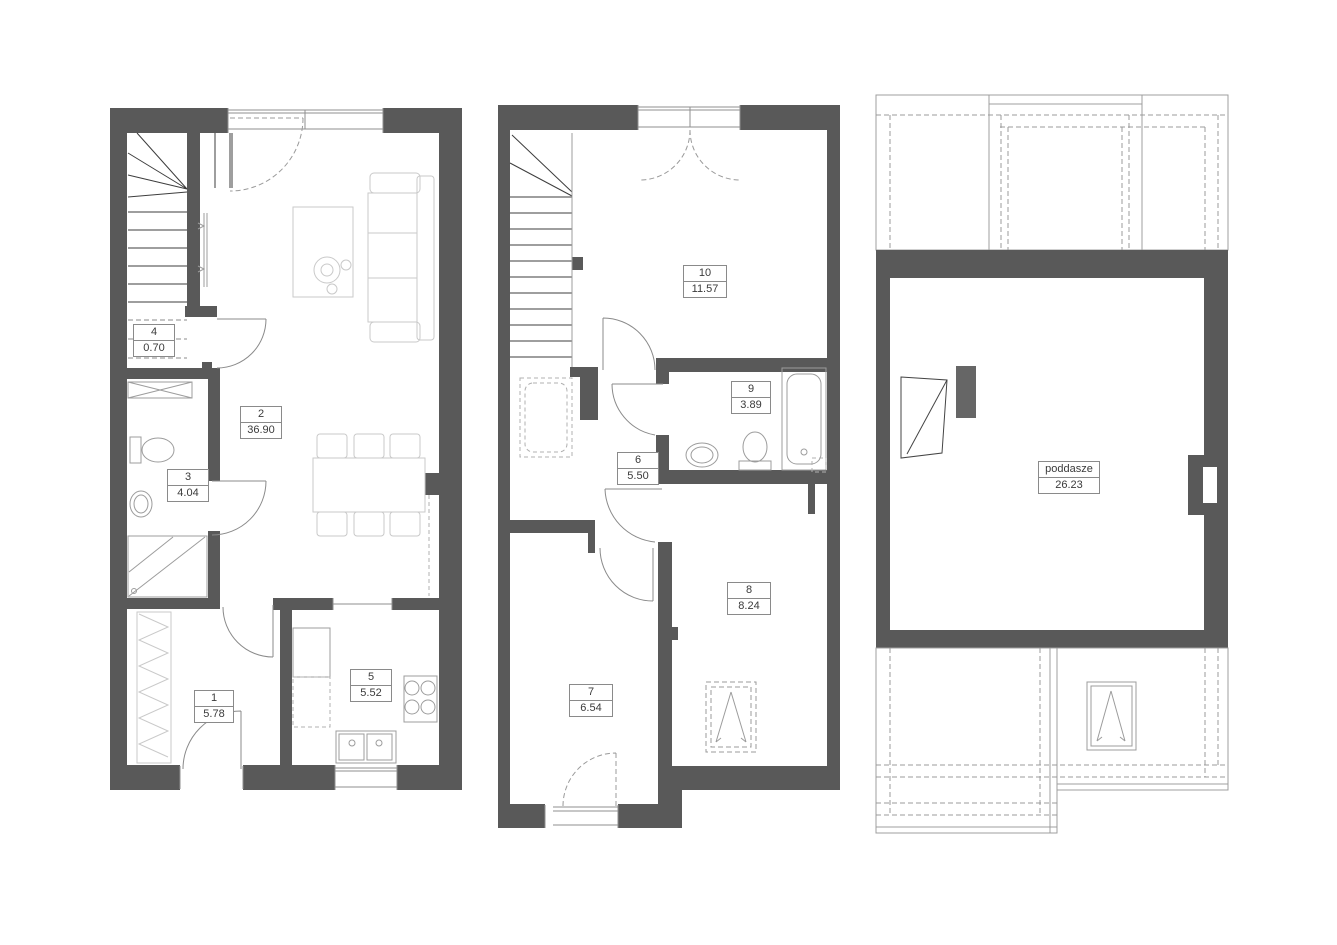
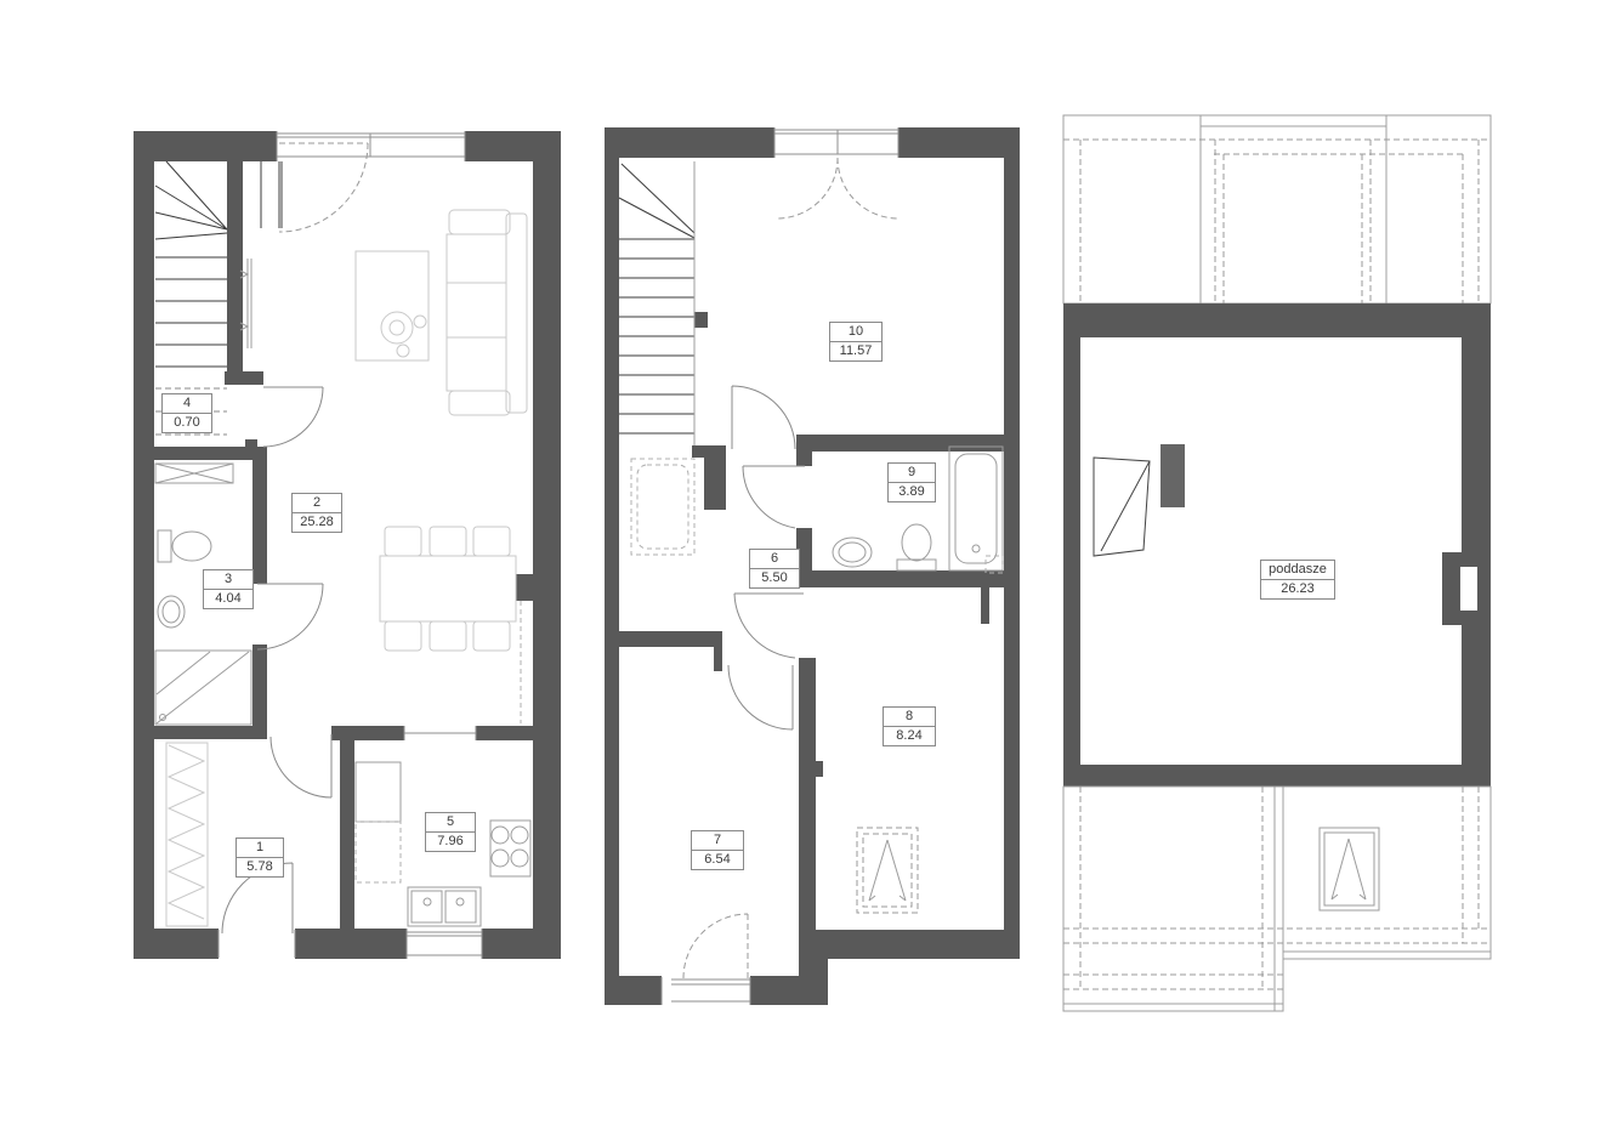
  1
  5.78
  2
- 36.90
+ 25.28
  3
  4.04
  4
  0.70
  5
- 5.52
+ 7.96
  6
  5.50
  7
  6.54
  8
  8.24
  9
  3.89
  10
  11.57
  poddasze
  26.23
